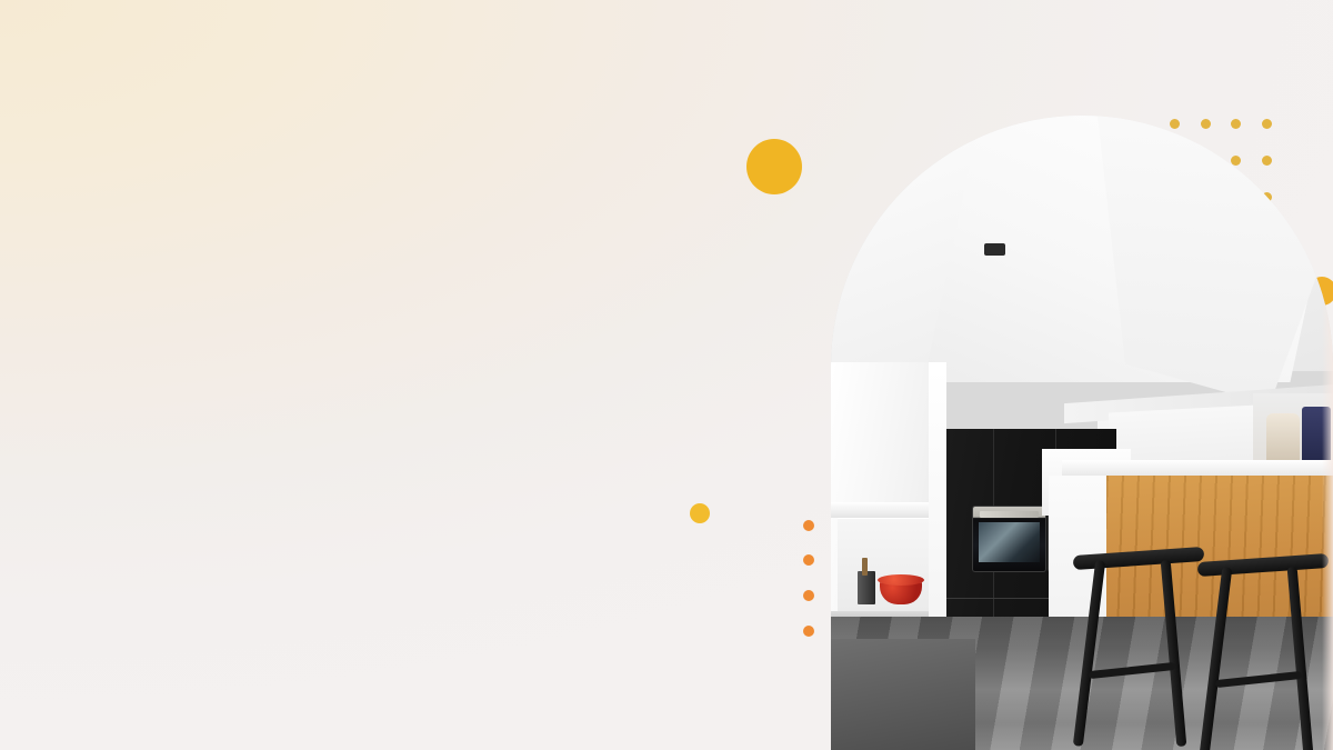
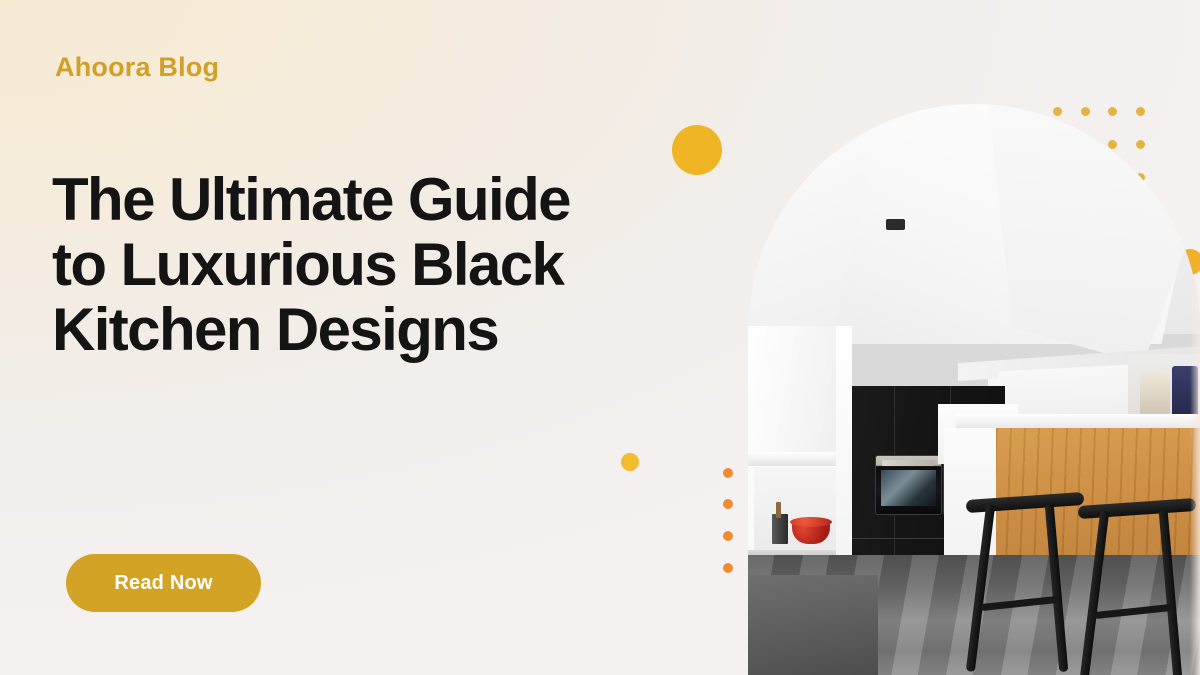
+ Ahoora Blog
+ The Ultimate Guide
+ to Luxurious Black
+ Kitchen Designs
+ Read Now
